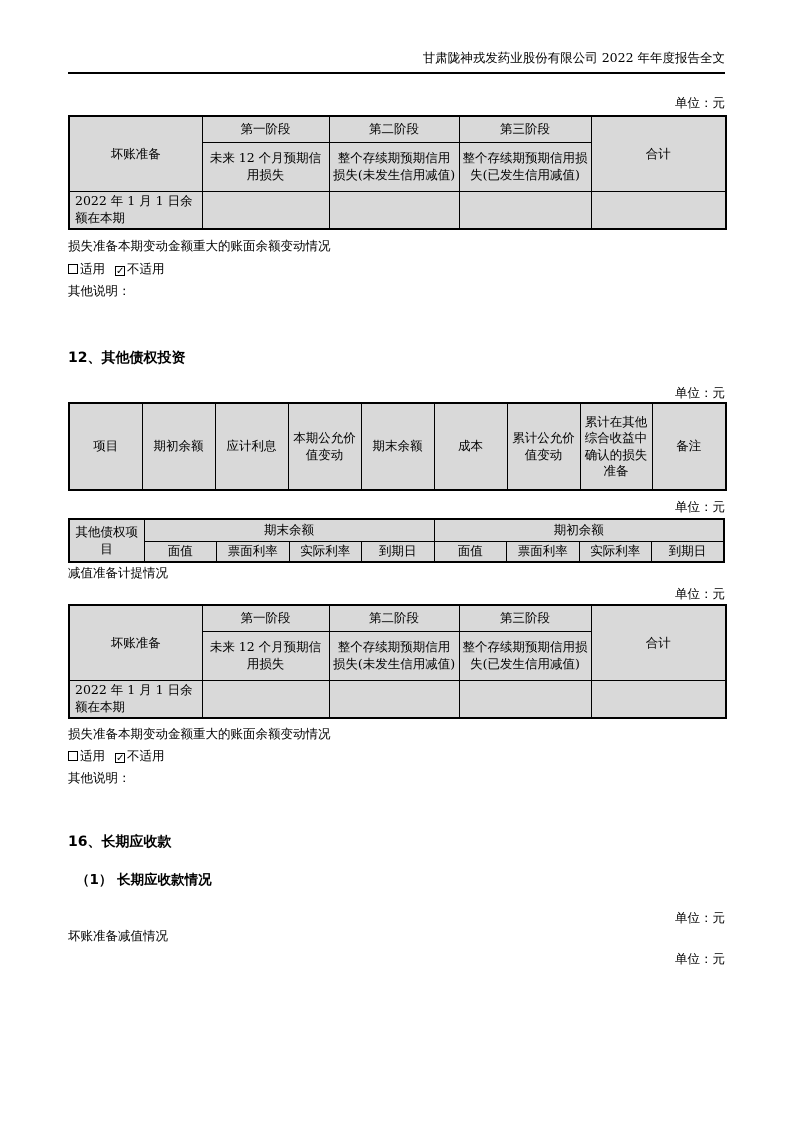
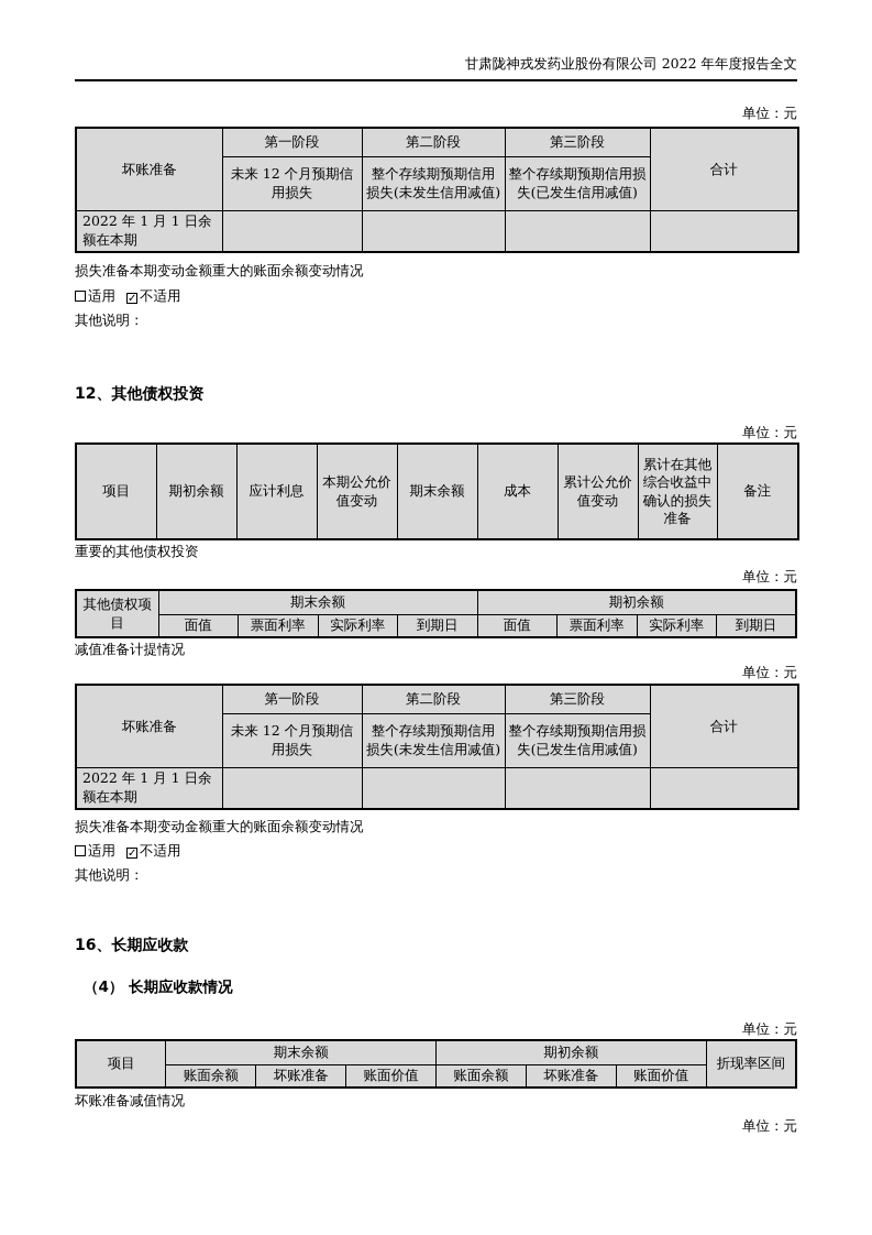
  甘肃陇神戎发药业股份有限公司 2022 年年度报告全文
  单位：元
  坏账准备	第一阶段	第二阶段	第三阶段	合计
  未来 12 个月预期信用损失	整个存续期预期信用损失(未发生信用减值)	整个存续期预期信用损失(已发生信用减值)
  2022 年 1 月 1 日余额在本期
  损失准备本期变动金额重大的账面余额变动情况
  适用 ✓ 不适用
  其他说明：
  12、其他债权投资
  单位：元
  项目	期初余额	应计利息	本期公允价值变动	期末余额	成本	累计公允价值变动	累计在其他综合收益中确认的损失准备	备注
+ 重要的其他债权投资
  单位：元
  其他债权项目	期末余额	期初余额
  面值	票面利率	实际利率	到期日	面值	票面利率	实际利率	到期日
  减值准备计提情况
  单位：元
  坏账准备	第一阶段	第二阶段	第三阶段	合计
  未来 12 个月预期信用损失	整个存续期预期信用损失(未发生信用减值)	整个存续期预期信用损失(已发生信用减值)
  2022 年 1 月 1 日余额在本期
  损失准备本期变动金额重大的账面余额变动情况
  适用 ✓ 不适用
  其他说明：
  16、长期应收款
- （1） 长期应收款情况
+ （4） 长期应收款情况
  单位：元
+ 项目	期末余额	期初余额	折现率区间
+ 账面余额	坏账准备	账面价值	账面余额	坏账准备	账面价值
  坏账准备减值情况
  单位：元
